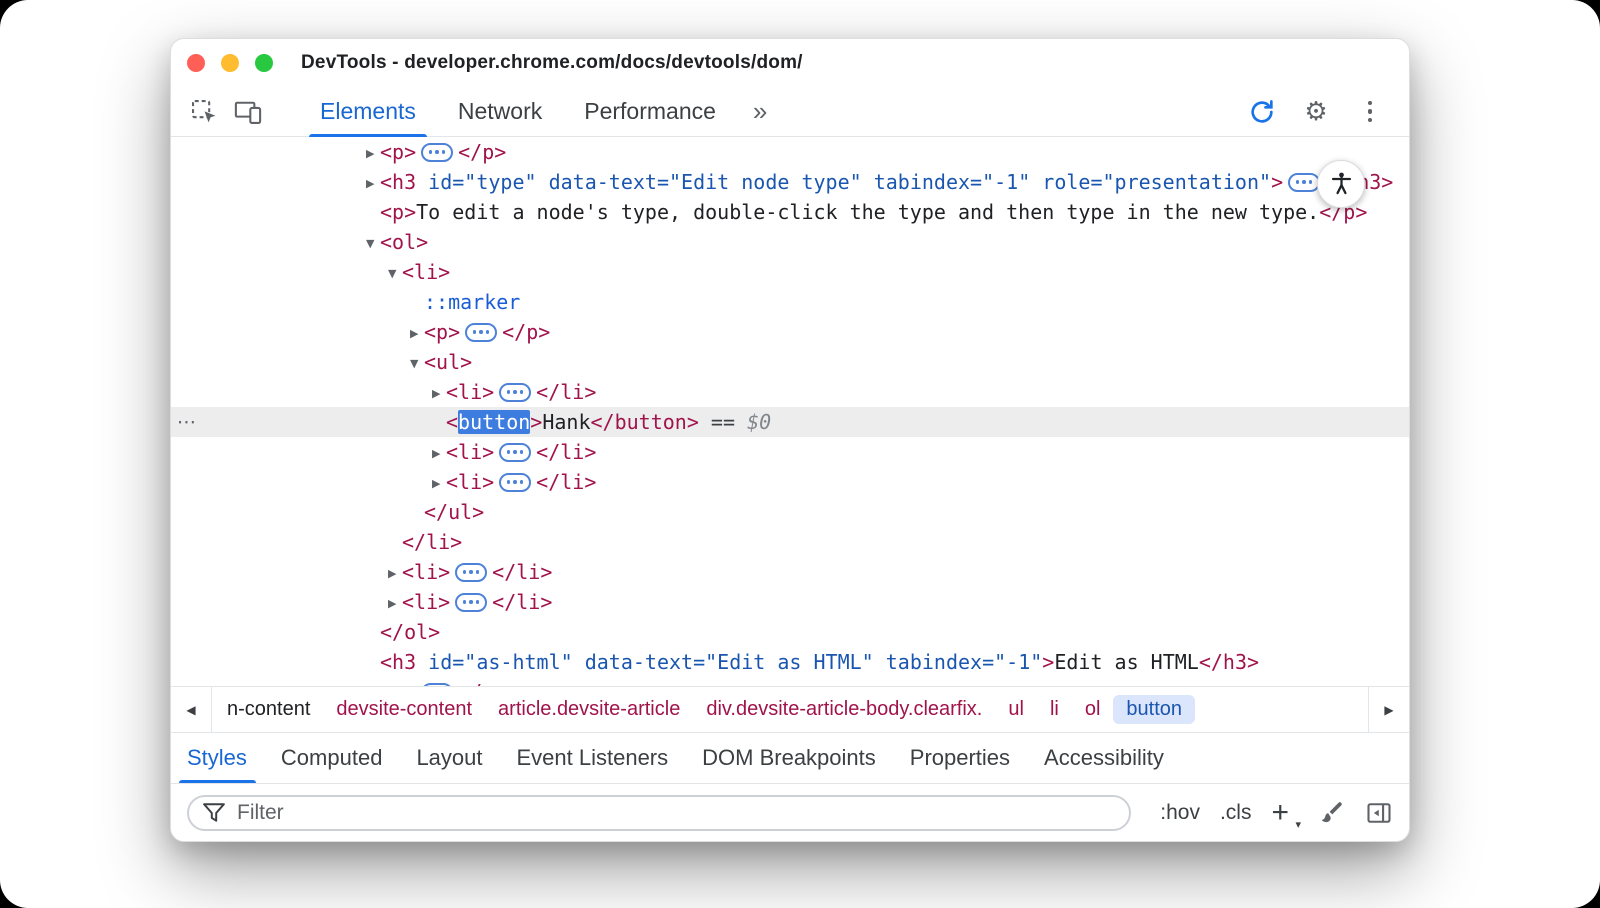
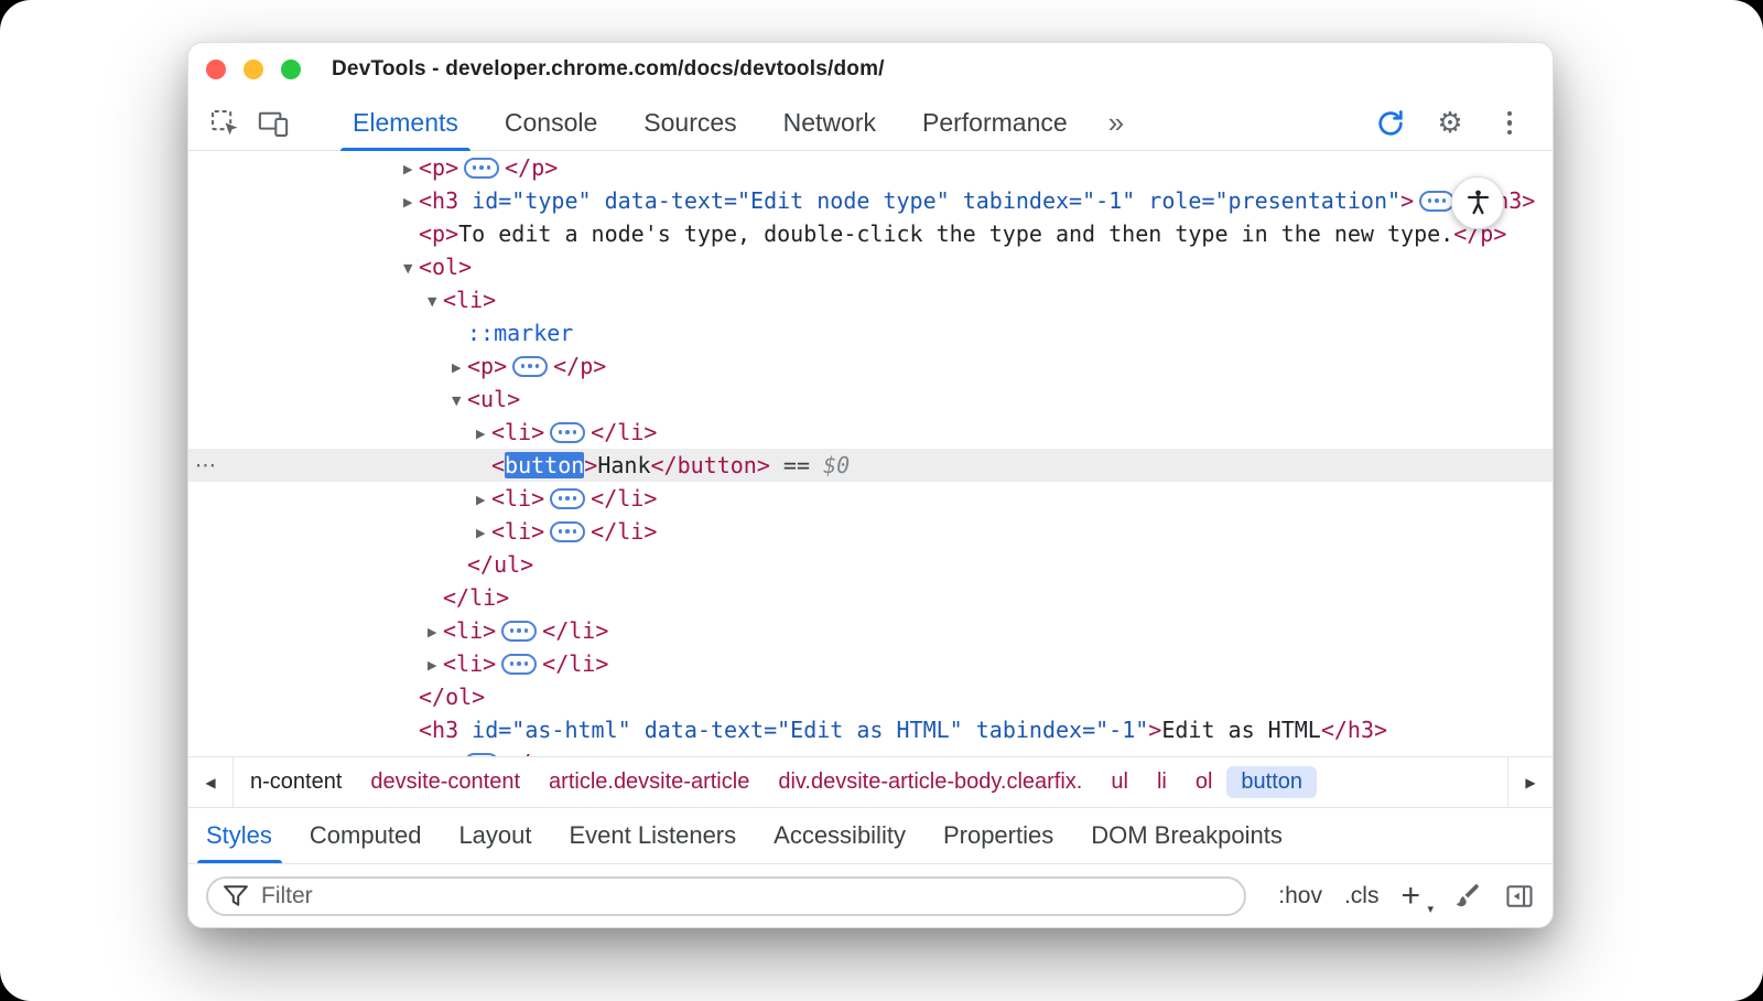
  DevTools - developer.chrome.com/docs/devtools/dom/
  Elements
+ Console
+ Sources
  Network
  Performance
  »
  ⚙
  ▶ <p> </p>
  ▶ <h3 id="type" data-text="Edit node type" tabindex="-1" role="presentation"> 3>
  <p>To edit a node's type, double-click the type and then type in the new type.</p>
  ▼ <ol>
  ▼ <li>
  ::marker
  ▶ <p> </p>
  ▼ <ul>
  ▶ <li> </li>
  ⋯
  <button>Hank</button> == $0
  ▶ <li> </li>
  ▶ <li> </li>
  </ul>
  </li>
  ▶ <li> </li>
  ▶ <li> </li>
  </ol>
  <h3 id="as-html" data-text="Edit as HTML" tabindex="-1">Edit as HTML</h3>
  ◀
  n-content
  devsite-content
  article.devsite-article
  div.devsite-article-body.clearfix.
  ul
  li
  ol
  button
  ▶
  Styles
  Computed
  Layout
  Event Listeners
- DOM Breakpoints
+ Accessibility
  Properties
- Accessibility
+ DOM Breakpoints
  Filter
  :hov
  .cls
  +
  ▾
